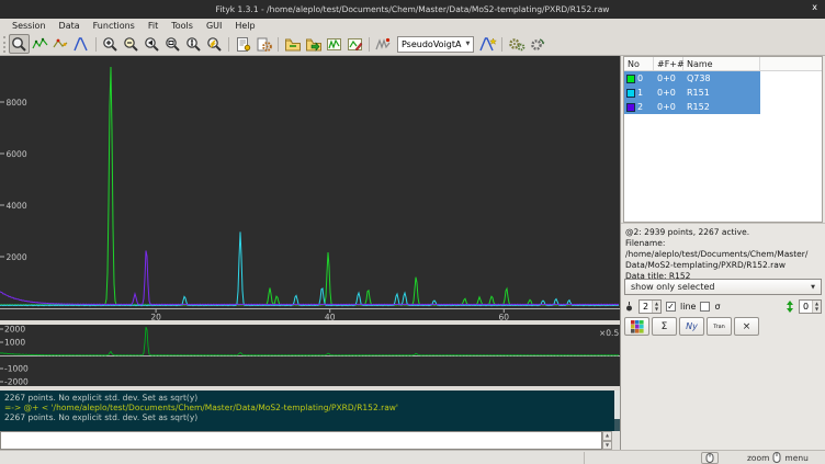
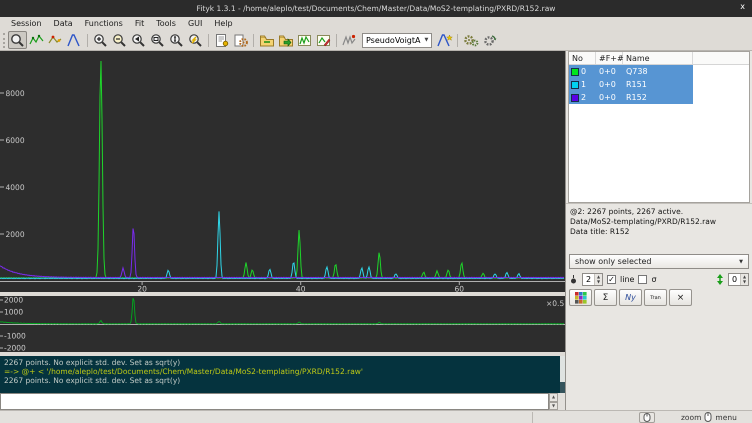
  Fityk 1.3.1 - /home/aleplo/test/Documents/Chem/Master/Data/MoS2-templating/PXRD/R152.raw
  x
  Session
  Data
  Functions
  Fit
  Tools
  GUI
  Help
  PseudoVoigtA
  20
  40
  60
  2000
  4000
  6000
  8000
  2000
  1000
  -1000
  -2000
  ×0.5
  2267 points. No explicit std. dev. Set as sqrt(y)
  =-> @+ < '/home/aleplo/test/Documents/Chem/Master/Data/MoS2-templating/PXRD/R152.raw'
  2267 points. No explicit std. dev. Set as sqrt(y)
  No
  #F+#
  Name
  0
  0+0
  Q738
  1
  0+0
  R151
  2
  0+0
  R152
- @2: 2939 points, 2267 active.
+ @2: 2267 points, 2267 active.
- Filename: /home/aleplo/test/Documents/Chem/Master/
  Data/MoS2-templating/PXRD/R152.raw
  Data title: R152
  show only selected
  2
  ✓
  line
  σ
  0
  Σ
  Ny
  ×
  zoom
  menu
